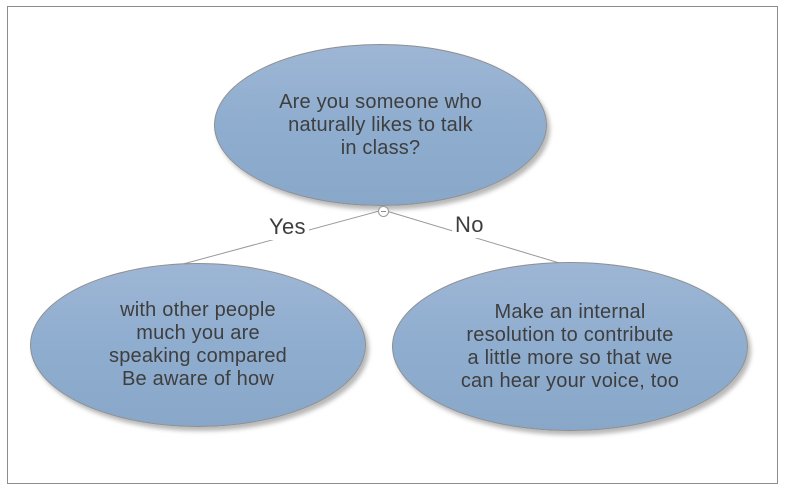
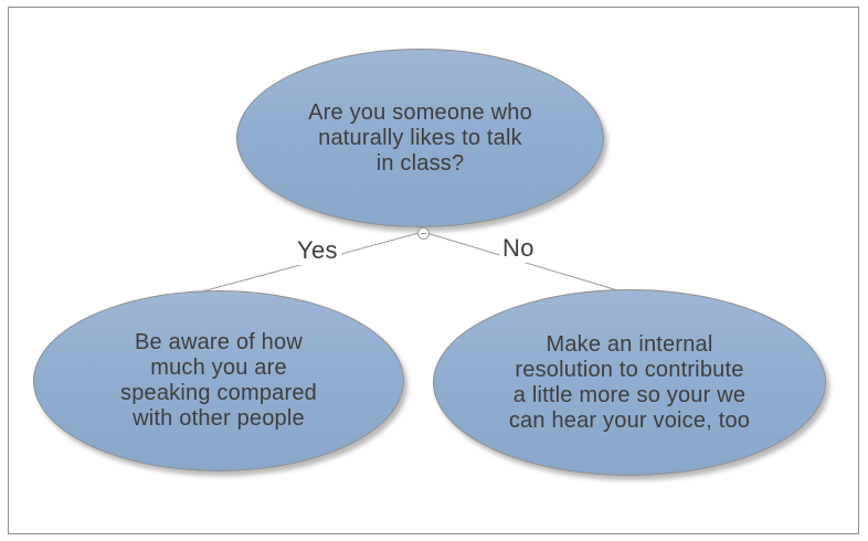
  Are you someone who
  naturally likes to talk
  in class?
  Yes
  No
- with other people
+ Be aware of how
  much you are
  speaking compared
- Be aware of how
+ with other people
  Make an internal
  resolution to contribute
- a little more so that we
+ a little more so your we
  can hear your voice, too
